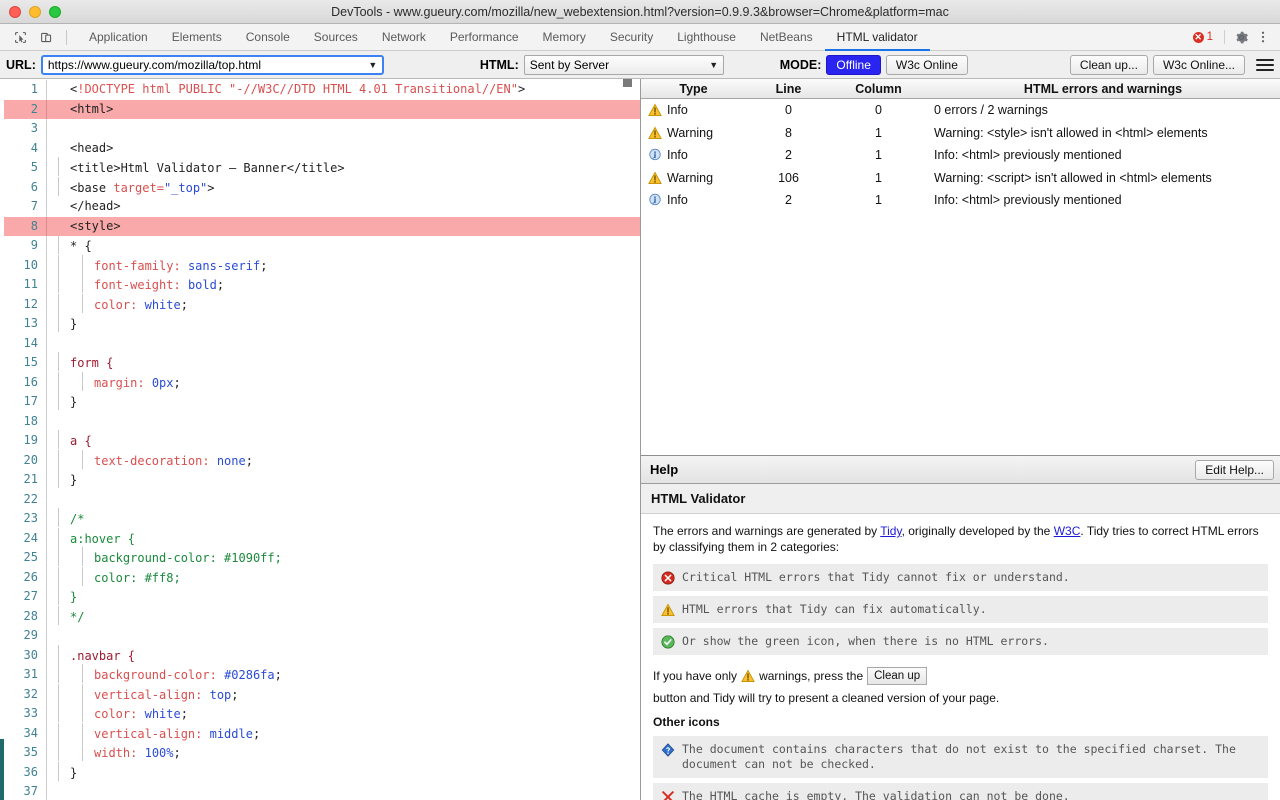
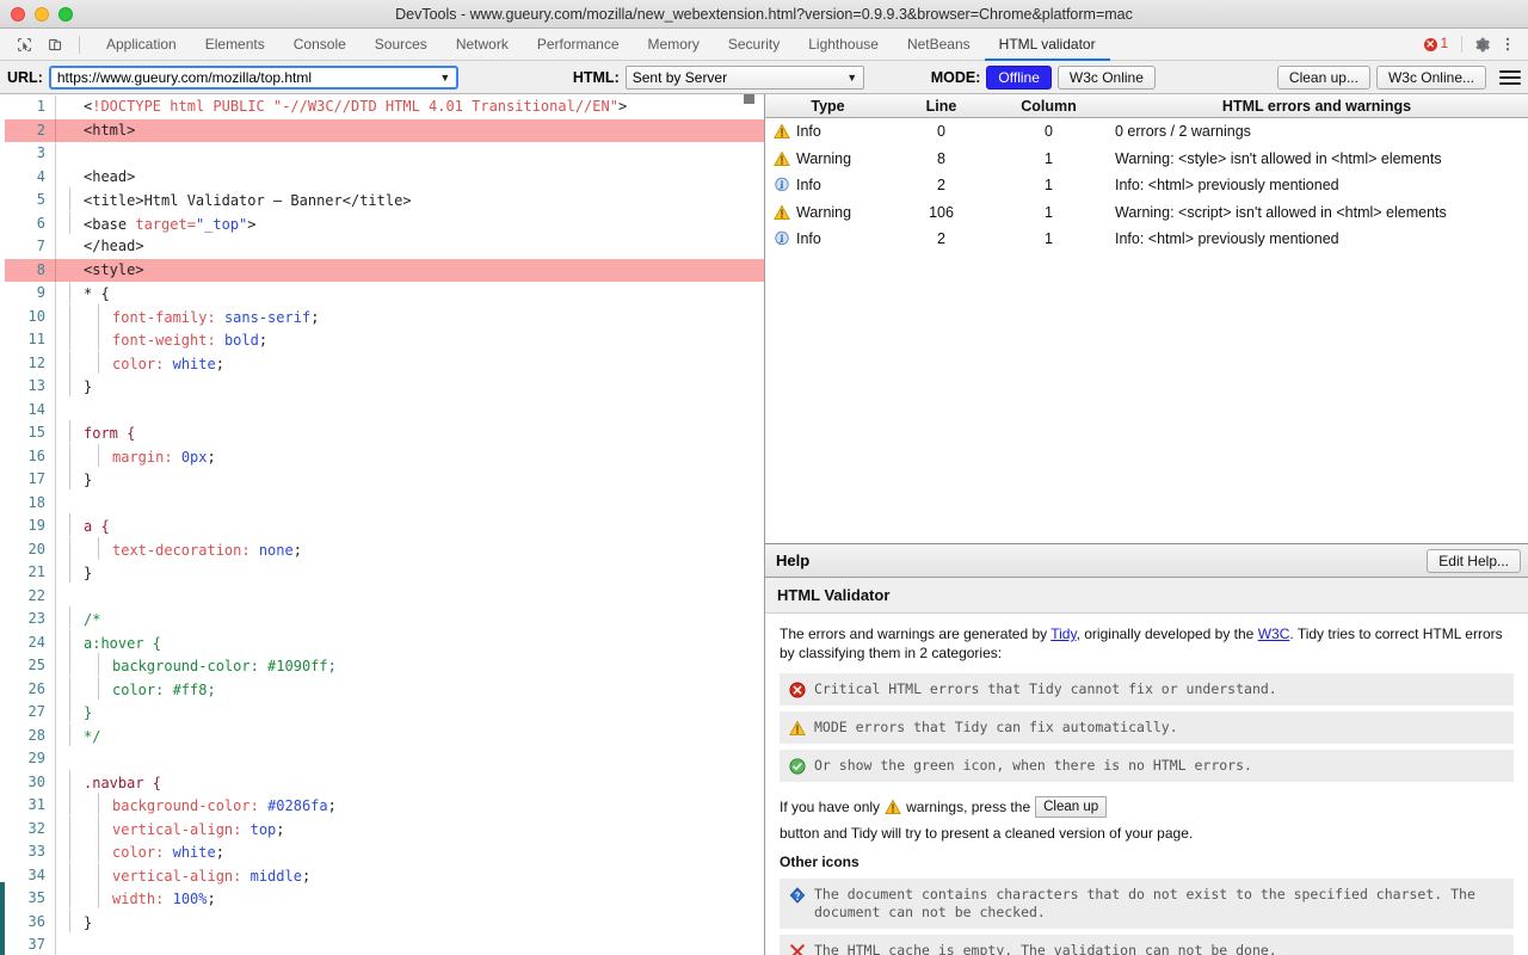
  DevTools - www.gueury.com/mozilla/new_webextension.html?version=0.9.9.3&browser=Chrome&platform=mac
  Application
  Elements
  Console
  Sources
  Network
  Performance
  Memory
  Security
  Lighthouse
  NetBeans
  HTML validator
  ✕
  1
  URL:
  https://www.gueury.com/mozilla/top.html
  ▼
  HTML:
  Sent by Server
  ▼
  MODE:
  Offline
  W3c Online
  Clean up...
  W3c Online...
  1
  <!DOCTYPE html PUBLIC "-//W3C//DTD HTML 4.01 Transitional//EN">
  2
  <html>
  3
  4
  <head>
  5
  <title>Html Validator – Banner</title>
  6
  <base target="_top">
  7
  </head>
  8
  <style>
  9
  * {
  10
  font-family: sans-serif;
  11
  font-weight: bold;
  12
  color: white;
  13
  }
  14
  15
  form {
  16
  margin: 0px;
  17
  }
  18
  19
  a {
  20
  text-decoration: none;
  21
  }
  22
  23
  /*
  24
  a:hover {
  25
  background-color: #1090ff;
  26
  color: #ff8;
  27
  }
  28
  */
  29
  30
  .navbar {
  31
  background-color: #0286fa;
  32
  vertical-align: top;
  33
  color: white;
  34
  vertical-align: middle;
  35
  width: 100%;
  36
  }
  37
  Type
  Line
  Column
  HTML errors and warnings
  Info
  0
  0
  0 errors / 2 warnings
  Warning
  8
  1
  Warning: <style> isn't allowed in <html> elements
  Info
  2
  1
  Info: <html> previously mentioned
  Warning
  106
  1
  Warning: <script> isn't allowed in <html> elements
  Info
  2
  1
  Info: <html> previously mentioned
  Help
  Edit Help...
  HTML Validator
  The errors and warnings are generated by Tidy, originally developed by the W3C. Tidy tries to correct HTML errors by classifying them in 2 categories:
  Critical HTML errors that Tidy cannot fix or understand.
- HTML errors that Tidy can fix automatically.
+ MODE errors that Tidy can fix automatically.
  Or show the green icon, when there is no HTML errors.
  If you have only
  warnings, press the
  Clean up
  button and Tidy will try to present a cleaned version of your page.
  Other icons
  The document contains characters that do not exist to the specified charset. The document can not be checked.
  The HTML cache is empty. The validation can not be done.
